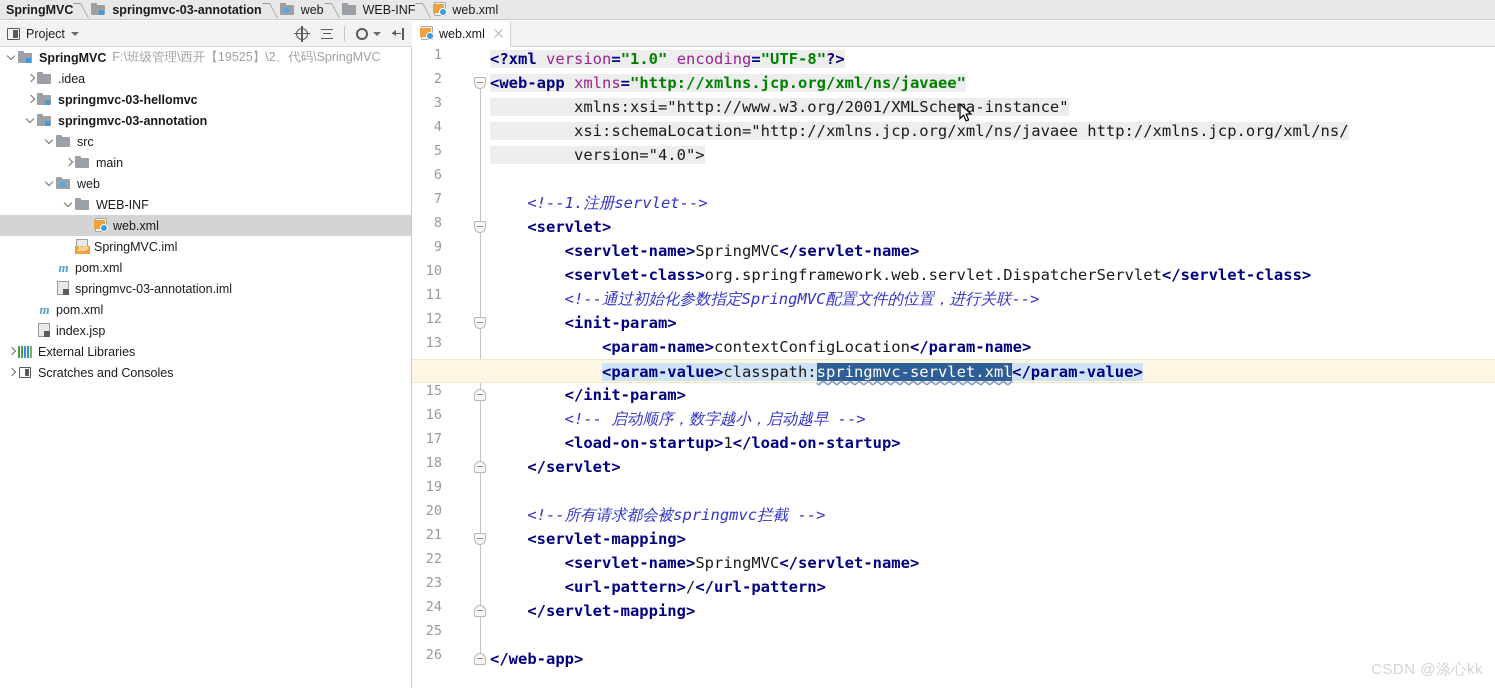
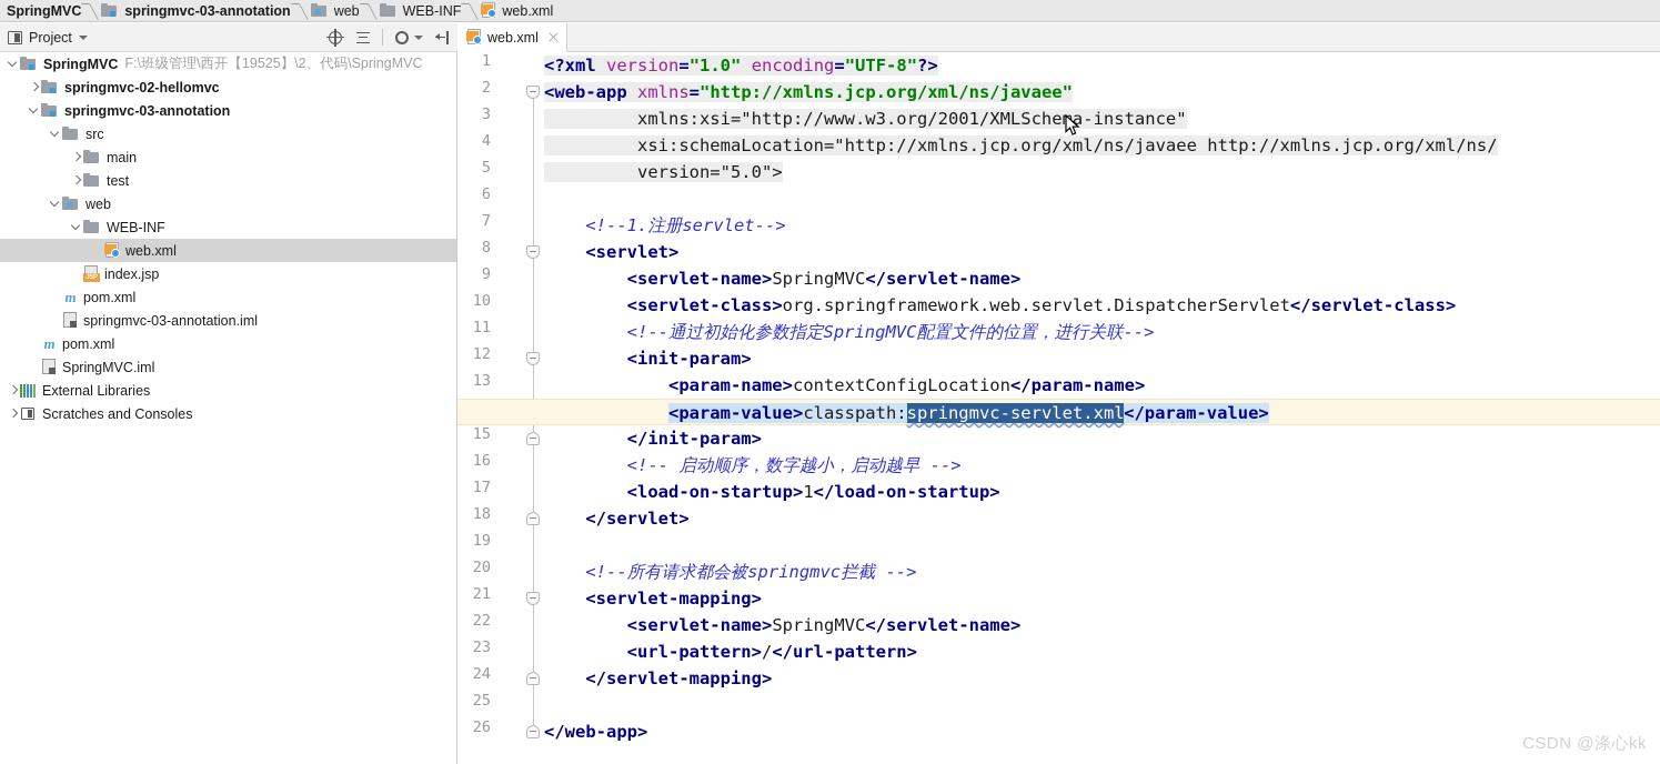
  SpringMVC
  springmvc-03-annotation
  web
  WEB-INF
  web.xml
  Project
  SpringMVC
  F:\班级管理\西开【19525】\2、代码\SpringMVC
- .idea
- springmvc-03-hellomvc
+ springmvc-02-hellomvc
  springmvc-03-annotation
  src
  main
+ test
  web
  WEB-INF
  web.xml
- SpringMVC.iml
+ index.jsp
  m
  pom.xml
  springmvc-03-annotation.iml
  m
  pom.xml
- index.jsp
+ SpringMVC.iml
  External Libraries
  Scratches and Consoles
  web.xml
  1
  2
  3
  4
  5
  6
  7
  8
  9
  10
  11
  12
  13
  15
  16
  17
  18
  19
  20
  21
  22
  23
  24
  25
  26
  <?xml version="1.0" encoding="UTF-8"?>
  <web-app xmlns="http://xmlns.jcp.org/xml/ns/javaee"
  xmlns:xsi="http://www.w3.org/2001/XMLSchea-instance"
  xsi:schemaLocation="http://xmlns.jcp.org/xml/ns/javaee http://xmlns.jcp.org/xml/ns/
- version="4.0">
+ version="5.0">
  <!--1.注册servlet-->
  <servlet>
  <servlet-name>SpringMVC</servlet-name>
  <servlet-class>org.springframework.web.servlet.DispatcherServlet</servlet-class>
  <!--通过初始化参数指定SpringMVC配置文件的位置，进行关联-->
  <init-param>
  <param-name>contextConfigLocation</param-name>
  <param-value>classpath:springmvc-servlet.xml</param-value>
  </init-param>
  <!-- 启动顺序，数字越小，启动越早 -->
  <load-on-startup>1</load-on-startup>
  </servlet>
  <!--所有请求都会被springmvc拦截 -->
  <servlet-mapping>
  <servlet-name>SpringMVC</servlet-name>
  <url-pattern>/</url-pattern>
  </servlet-mapping>
  </web-app>
  CSDN @涤心kk
